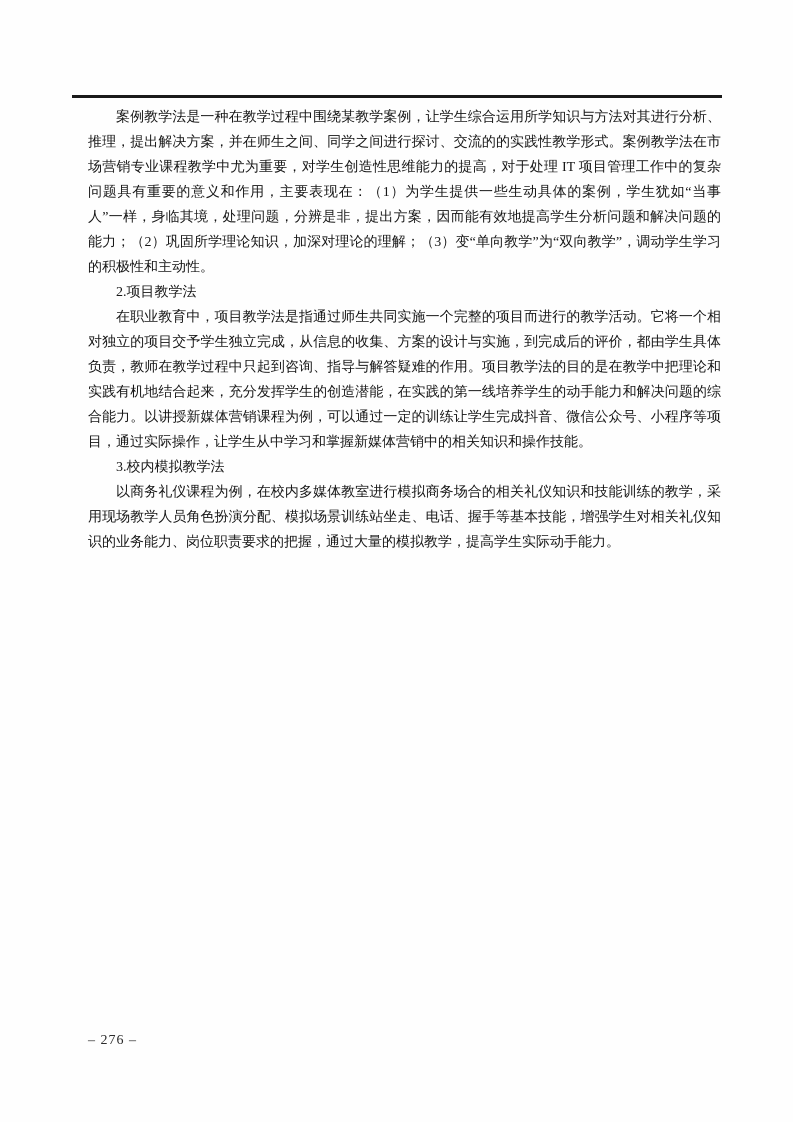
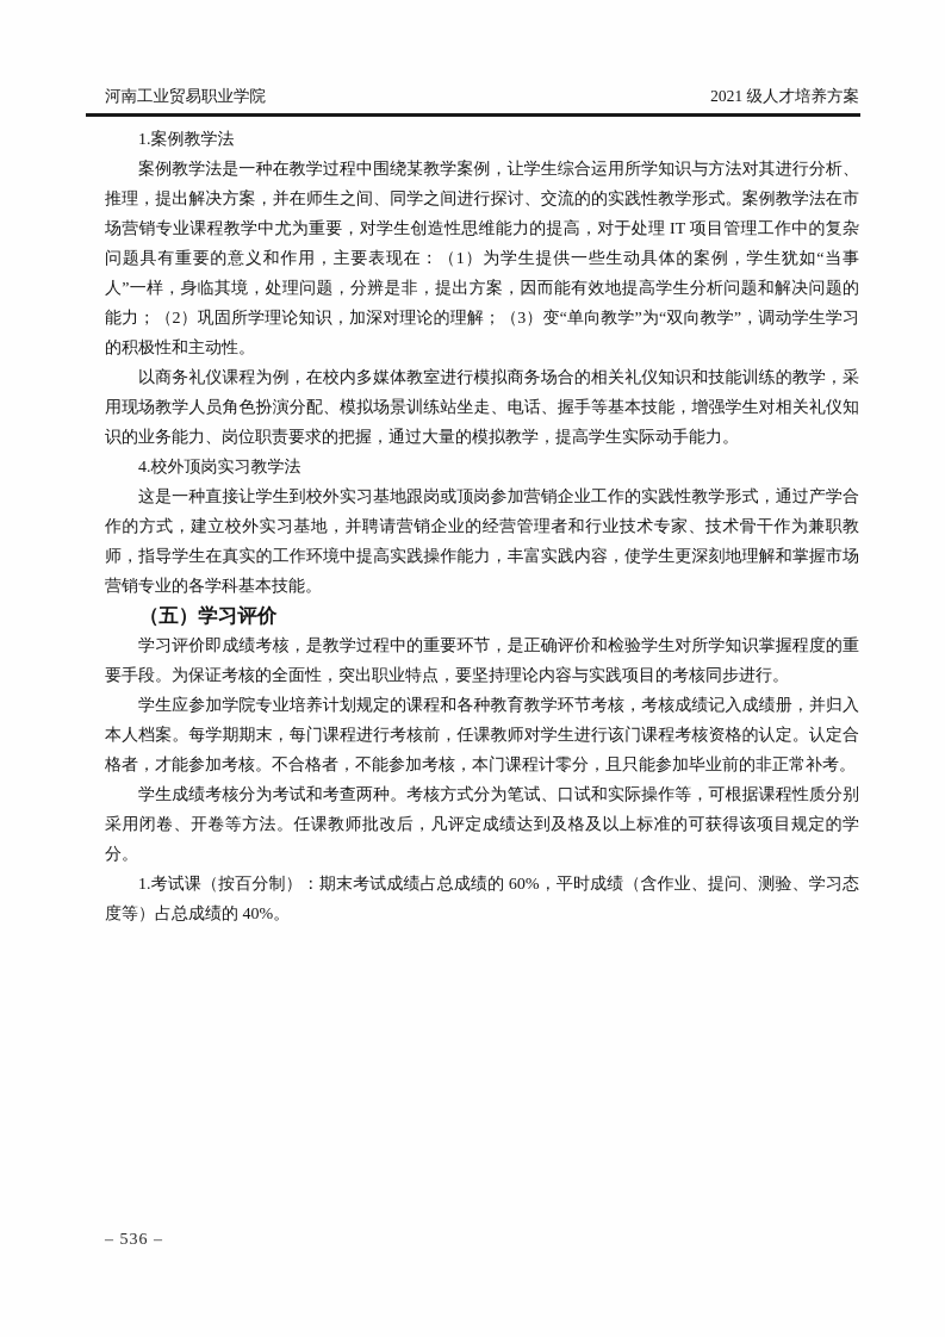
+ 河南工业贸易职业学院
+ 2021 级人才培养方案
+ 1.案例教学法
  案例教学法是一种在教学过程中围绕某教学案例，让学生综合运用所学知识与方法对其进行分析、推理，提出解决方案，并在师生之间、同学之间进行探讨、交流的的实践性教学形式。案例教学法在市场营销专业课程教学中尤为重要，对学生创造性思维能力的提高，对于处理 IT 项目管理工作中的复杂问题具有重要的意义和作用，主要表现在：（1）为学生提供一些生动具体的案例，学生犹如“当事人”一样，身临其境，处理问题，分辨是非，提出方案，因而能有效地提高学生分析问题和解决问题的能力；（2）巩固所学理论知识，加深对理论的理解；（3）变“单向教学”为“双向教学”，调动学生学习的积极性和主动性。
- 2.项目教学法
- 在职业教育中，项目教学法是指通过师生共同实施一个完整的项目而进行的教学活动。它将一个相对独立的项目交予学生独立完成，从信息的收集、方案的设计与实施，到完成后的评价，都由学生具体负责，教师在教学过程中只起到咨询、指导与解答疑难的作用。项目教学法的目的是在教学中把理论和实践有机地结合起来，充分发挥学生的创造潜能，在实践的第一线培养学生的动手能力和解决问题的综合能力。以讲授新媒体营销课程为例，可以通过一定的训练让学生完成抖音、微信公众号、小程序等项目，通过实际操作，让学生从中学习和掌握新媒体营销中的相关知识和操作技能。
- 3.校内模拟教学法
  以商务礼仪课程为例，在校内多媒体教室进行模拟商务场合的相关礼仪知识和技能训练的教学，采用现场教学人员角色扮演分配、模拟场景训练站坐走、电话、握手等基本技能，增强学生对相关礼仪知识的业务能力、岗位职责要求的把握，通过大量的模拟教学，提高学生实际动手能力。
+ 4.校外顶岗实习教学法
+ 这是一种直接让学生到校外实习基地跟岗或顶岗参加营销企业工作的实践性教学形式，通过产学合作的方式，建立校外实习基地，并聘请营销企业的经营管理者和行业技术专家、技术骨干作为兼职教师，指导学生在真实的工作环境中提高实践操作能力，丰富实践内容，使学生更深刻地理解和掌握市场营销专业的各学科基本技能。
+ （五）学习评价
+ 学习评价即成绩考核，是教学过程中的重要环节，是正确评价和检验学生对所学知识掌握程度的重要手段。为保证考核的全面性，突出职业特点，要坚持理论内容与实践项目的考核同步进行。
+ 学生应参加学院专业培养计划规定的课程和各种教育教学环节考核，考核成绩记入成绩册，并归入本人档案。每学期期末，每门课程进行考核前，任课教师对学生进行该门课程考核资格的认定。认定合格者，才能参加考核。不合格者，不能参加考核，本门课程计零分，且只能参加毕业前的非正常补考。
+ 学生成绩考核分为考试和考查两种。考核方式分为笔试、口试和实际操作等，可根据课程性质分别采用闭卷、开卷等方法。任课教师批改后，凡评定成绩达到及格及以上标准的可获得该项目规定的学分。
+ 1.考试课（按百分制）：期末考试成绩占总成绩的 60%，平时成绩（含作业、提问、测验、学习态度等）占总成绩的 40%。
- – 276 –
+ – 536 –
